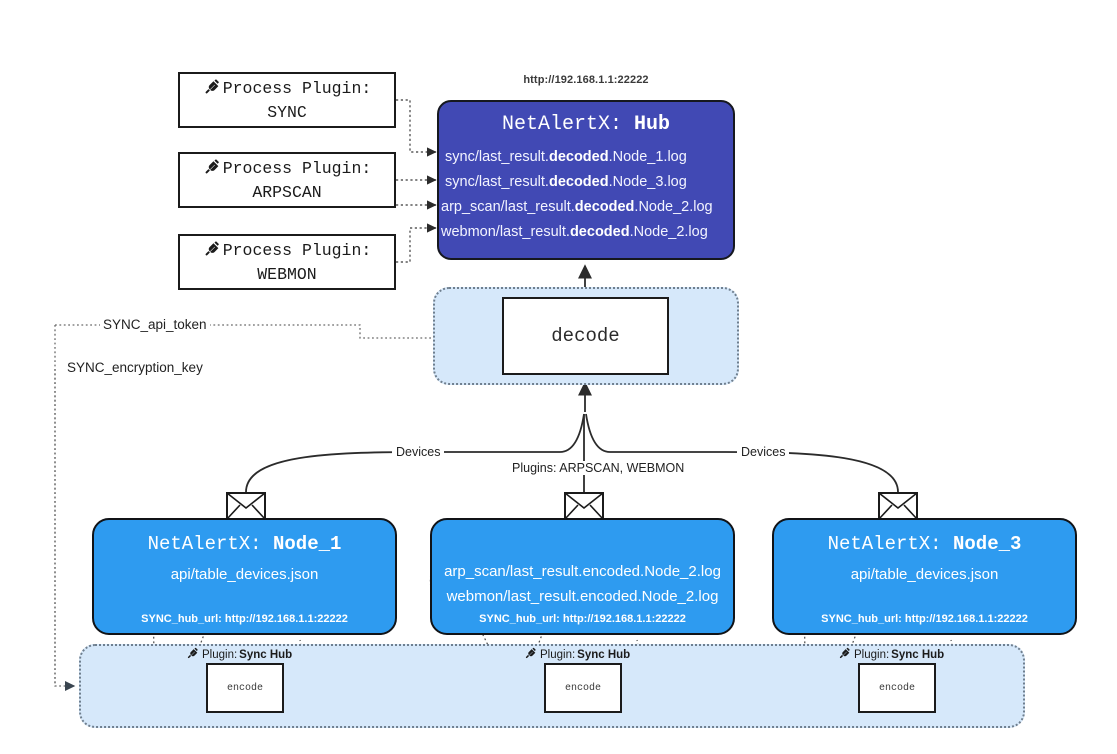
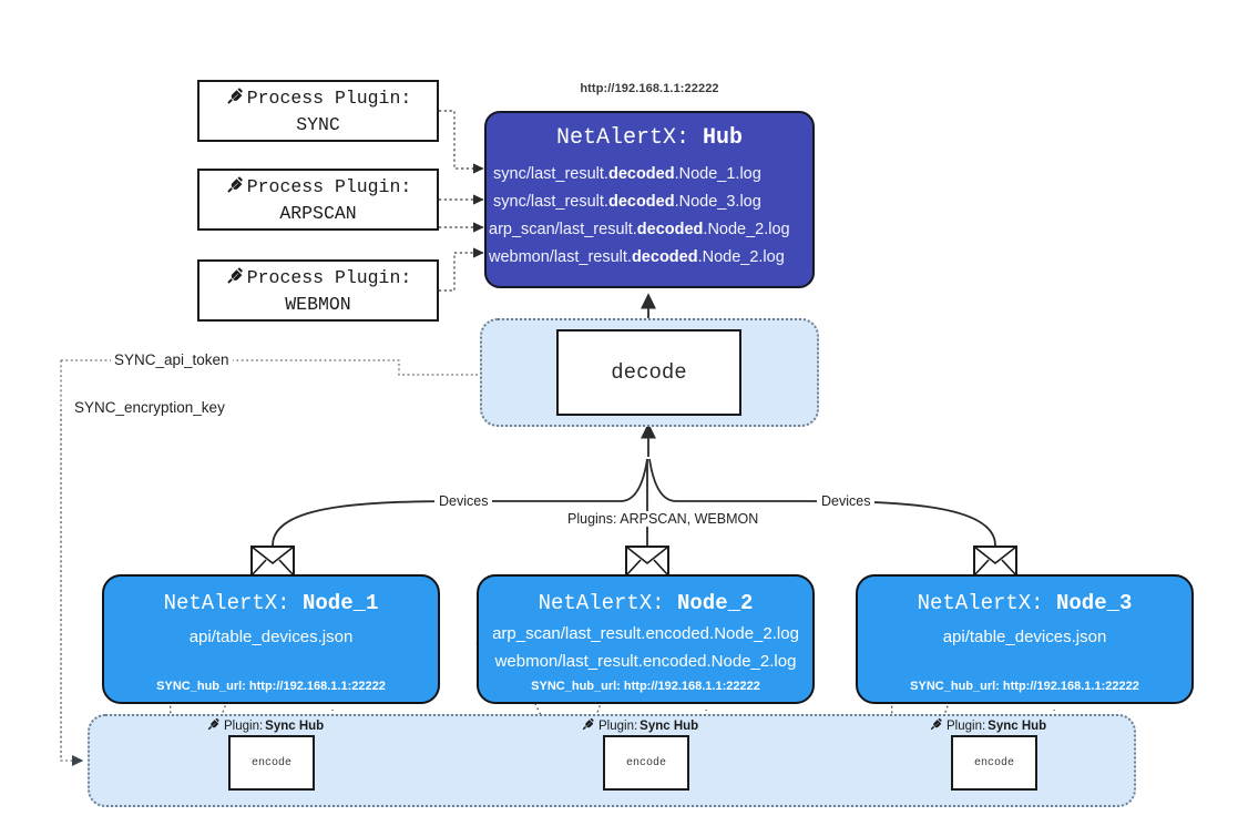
  Process Plugin:
  SYNC
  Process Plugin:
  ARPSCAN
  Process Plugin:
  WEBMON
  http://192.168.1.1:22222
  NetAlertX: Hub
  sync/last_result.decoded.Node_1.log
  sync/last_result.decoded.Node_3.log
  arp_scan/last_result.decoded.Node_2.log
  webmon/last_result.decoded.Node_2.log
  decode
  SYNC_api_token
  SYNC_encryption_key
  Devices
  Devices
  Plugins: ARPSCAN, WEBMON
  NetAlertX: Node_1
  api/table_devices.json
  SYNC_hub_url: http://192.168.1.1:22222
+ NetAlertX: Node_2
  arp_scan/last_result.encoded.Node_2.log
  webmon/last_result.encoded.Node_2.log
  SYNC_hub_url: http://192.168.1.1:22222
  NetAlertX: Node_3
  api/table_devices.json
  SYNC_hub_url: http://192.168.1.1:22222
  Plugin:
  Sync Hub
  encode
  Plugin:
  Sync Hub
  encode
  Plugin:
  Sync Hub
  encode
